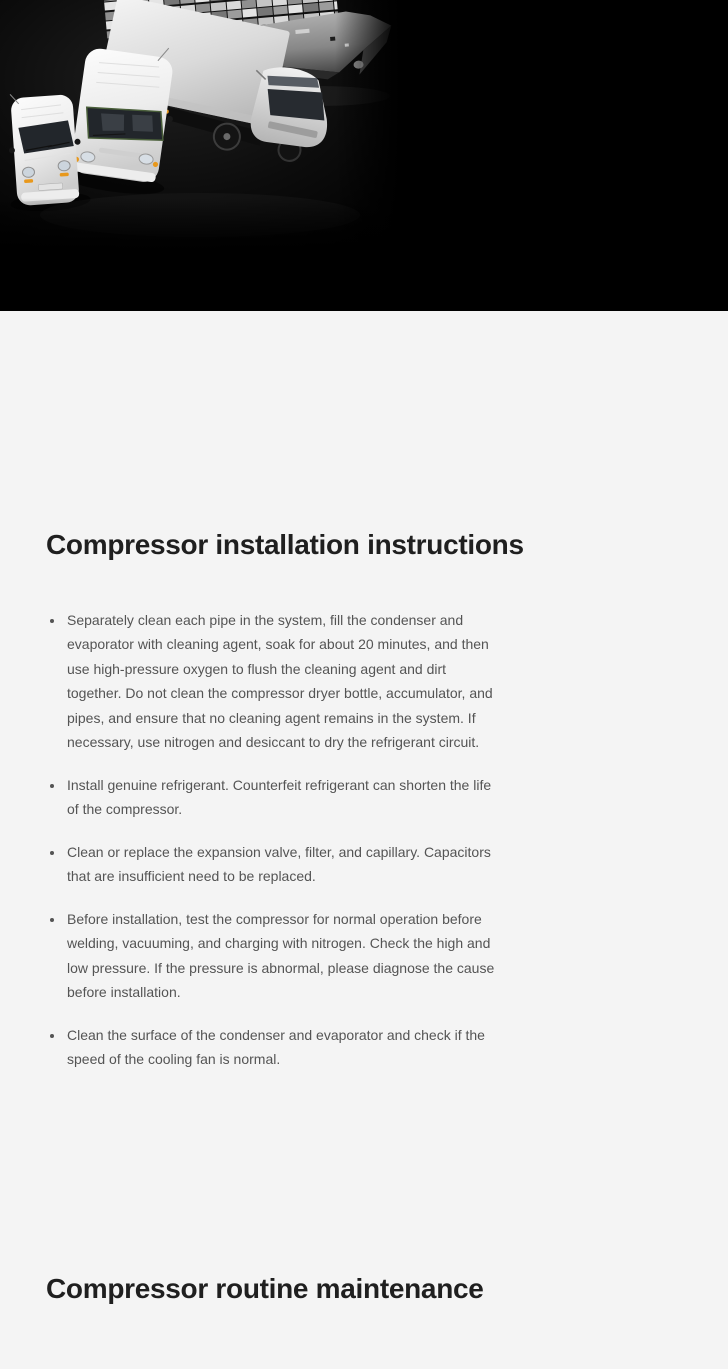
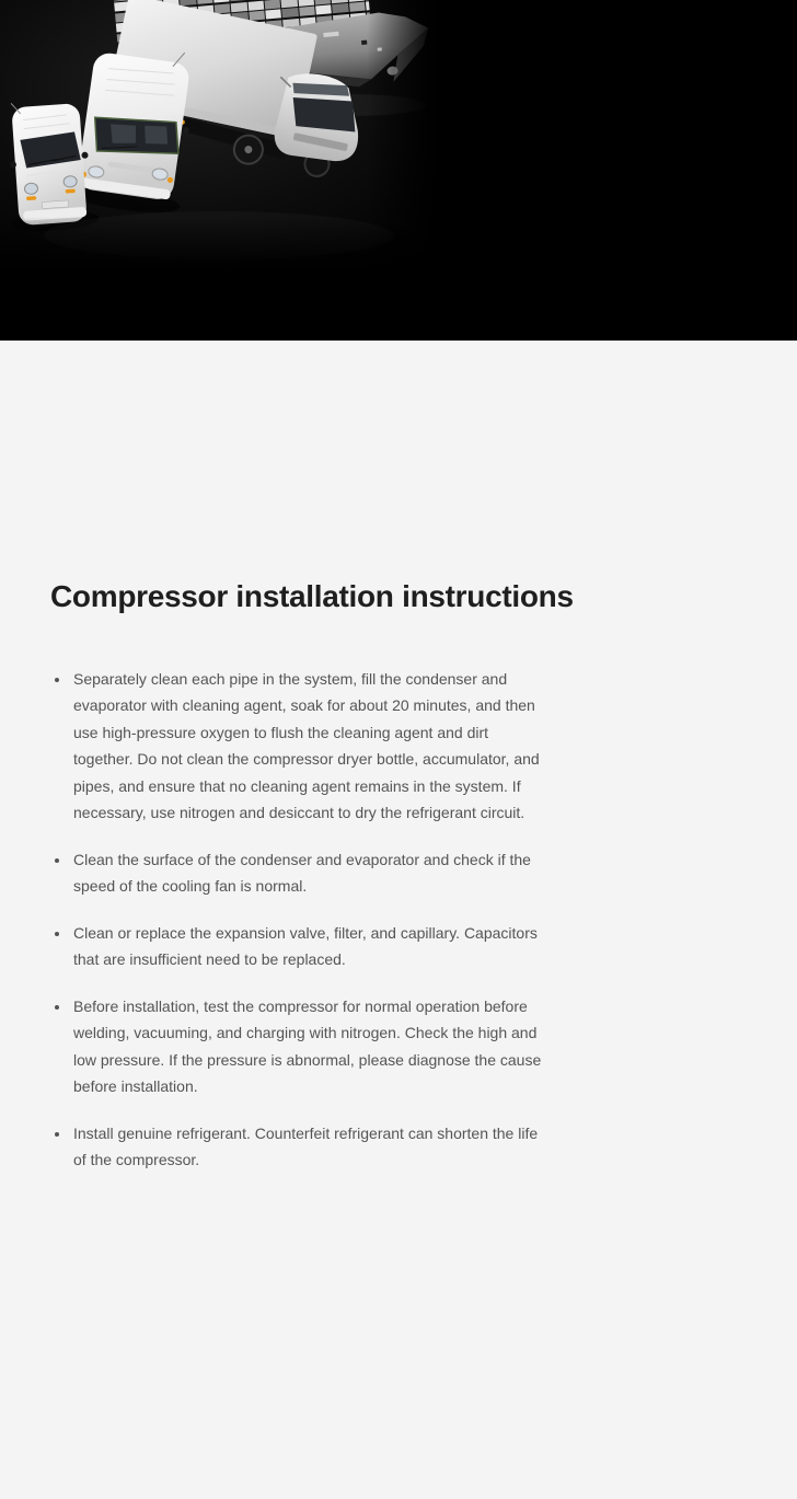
  Compressor installation instructions
  Separately clean each pipe in the system, fill the condenser and evaporator with cleaning agent, soak for about 20 minutes, and then use high-pressure oxygen to flush the cleaning agent and dirt together. Do not clean the compressor dryer bottle, accumulator, and pipes, and ensure that no cleaning agent remains in the system. If necessary, use nitrogen and desiccant to dry the refrigerant circuit.
- Install genuine refrigerant. Counterfeit refrigerant can shorten the life of the compressor.
+ Clean the surface of the condenser and evaporator and check if the speed of the cooling fan is normal.
  Clean or replace the expansion valve, filter, and capillary. Capacitors that are insufficient need to be replaced.
  Before installation, test the compressor for normal operation before welding, vacuuming, and charging with nitrogen. Check the high and low pressure. If the pressure is abnormal, please diagnose the cause before installation.
- Clean the surface of the condenser and evaporator and check if the speed of the cooling fan is normal.
+ Install genuine refrigerant. Counterfeit refrigerant can shorten the life of the compressor.
- Compressor routine maintenance
